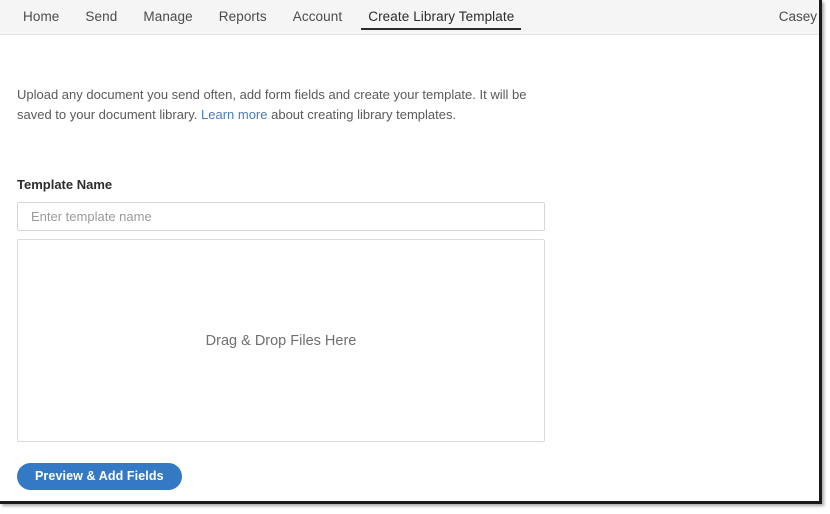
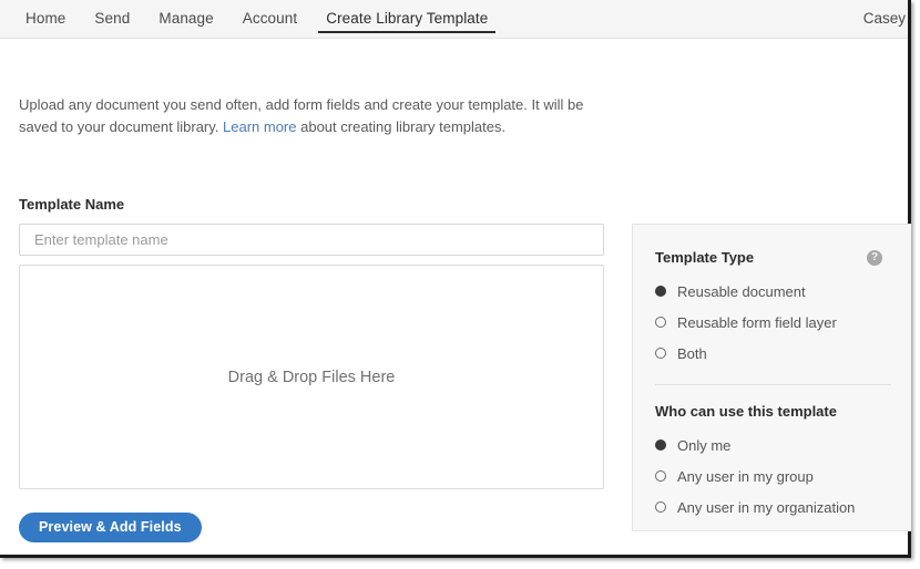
  Home
  Send
  Manage
- Reports
  Account
  Create Library Template
  Casey
  Upload any document you send often, add form fields and create your template. It will be saved to your document library. Learn more about creating library templates.
  Template Name
  Enter template name
  Drag & Drop Files Here
  Preview & Add Fields
+ Template Type
+ ?
+ Reusable document
+ Reusable form field layer
+ Both
+ Who can use this template
+ Only me
+ Any user in my group
+ Any user in my organization
